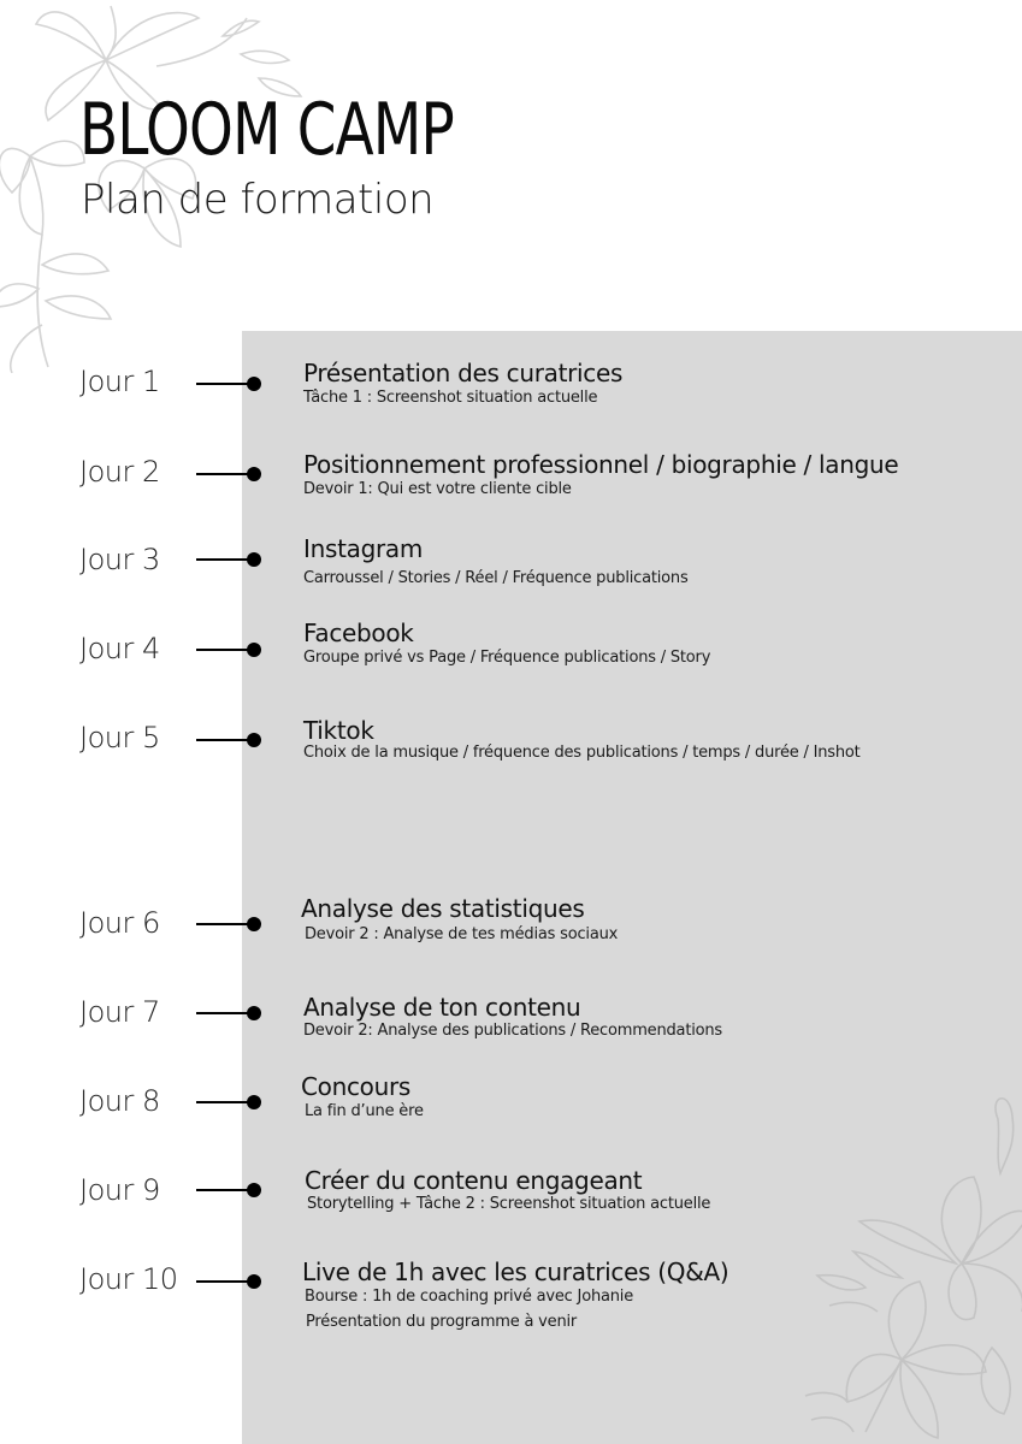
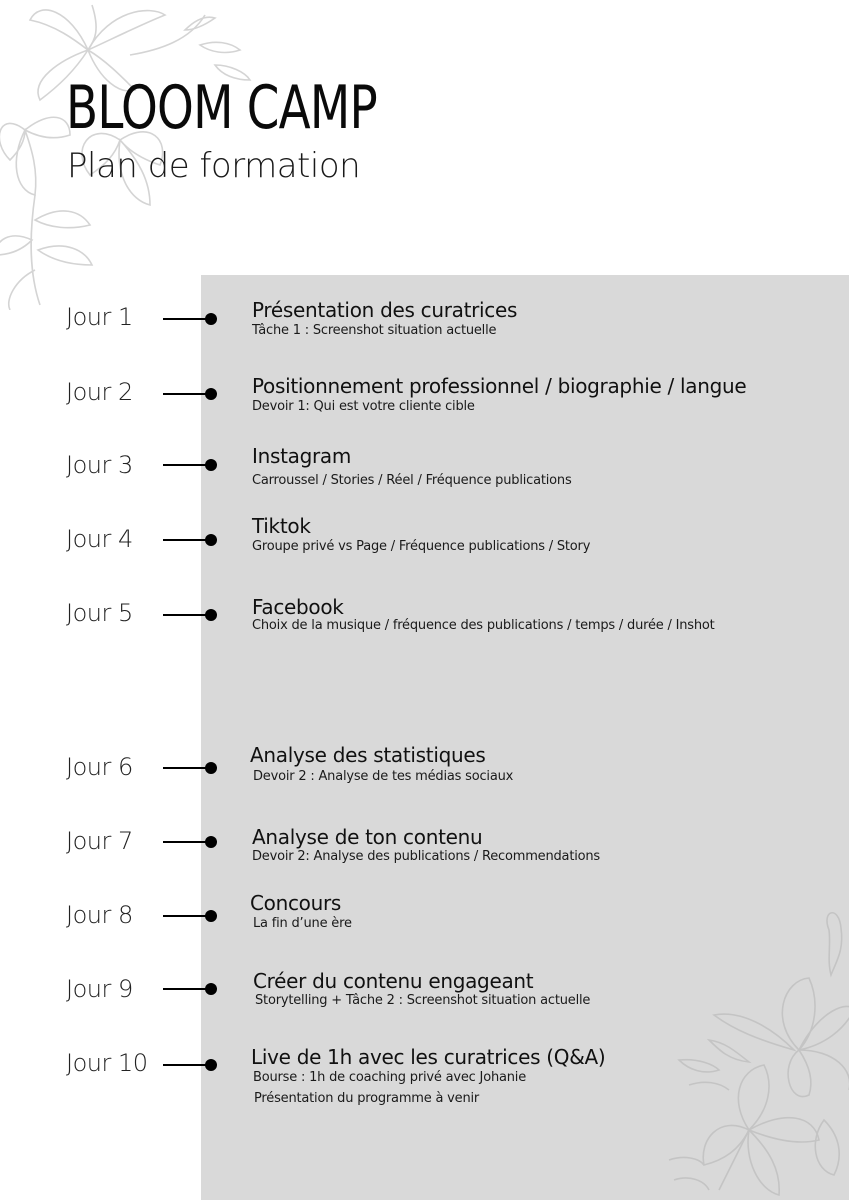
  BLOOM CAMP
  Plan de formation
  Jour 1
  Présentation des curatrices
  Tâche 1 : Screenshot situation actuelle
  Jour 2
  Positionnement professionnel / biographie / langue
  Devoir 1: Qui est votre cliente cible
  Jour 3
  Instagram
  Carroussel / Stories / Réel / Fréquence publications
  Jour 4
- Facebook
+ Tiktok
  Groupe privé vs Page / Fréquence publications / Story
  Jour 5
- Tiktok
+ Facebook
  Choix de la musique / fréquence des publications / temps / durée / Inshot
  Jour 6
  Analyse des statistiques
  Devoir 2 : Analyse de tes médias sociaux
  Jour 7
  Analyse de ton contenu
  Devoir 2: Analyse des publications / Recommendations
  Jour 8
  Concours
  La fin d’une ère
  Jour 9
  Créer du contenu engageant
  Storytelling + Tâche 2 : Screenshot situation actuelle
  Jour 10
  Live de 1h avec les curatrices (Q&A)
  Bourse : 1h de coaching privé avec Johanie
  Présentation du programme à venir
